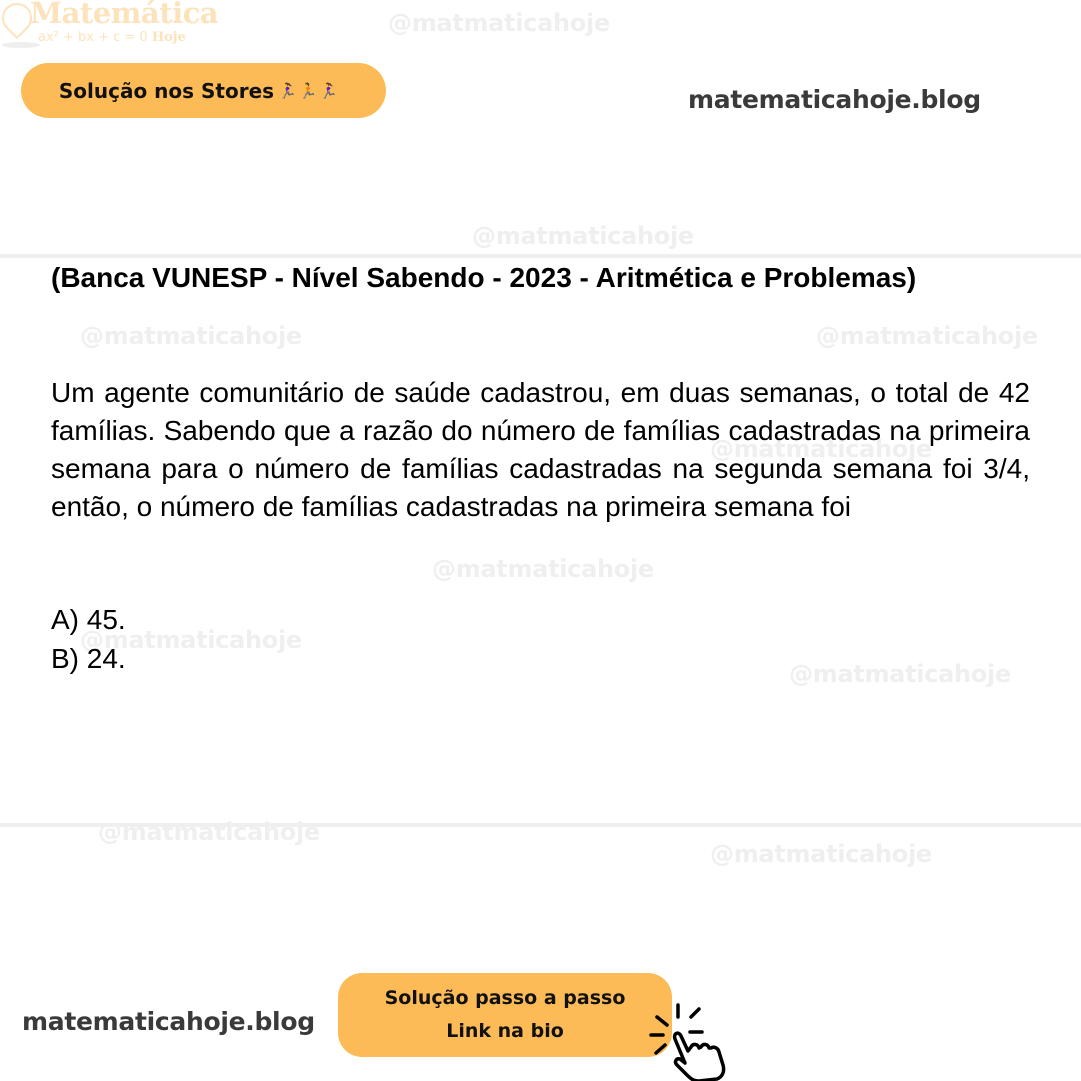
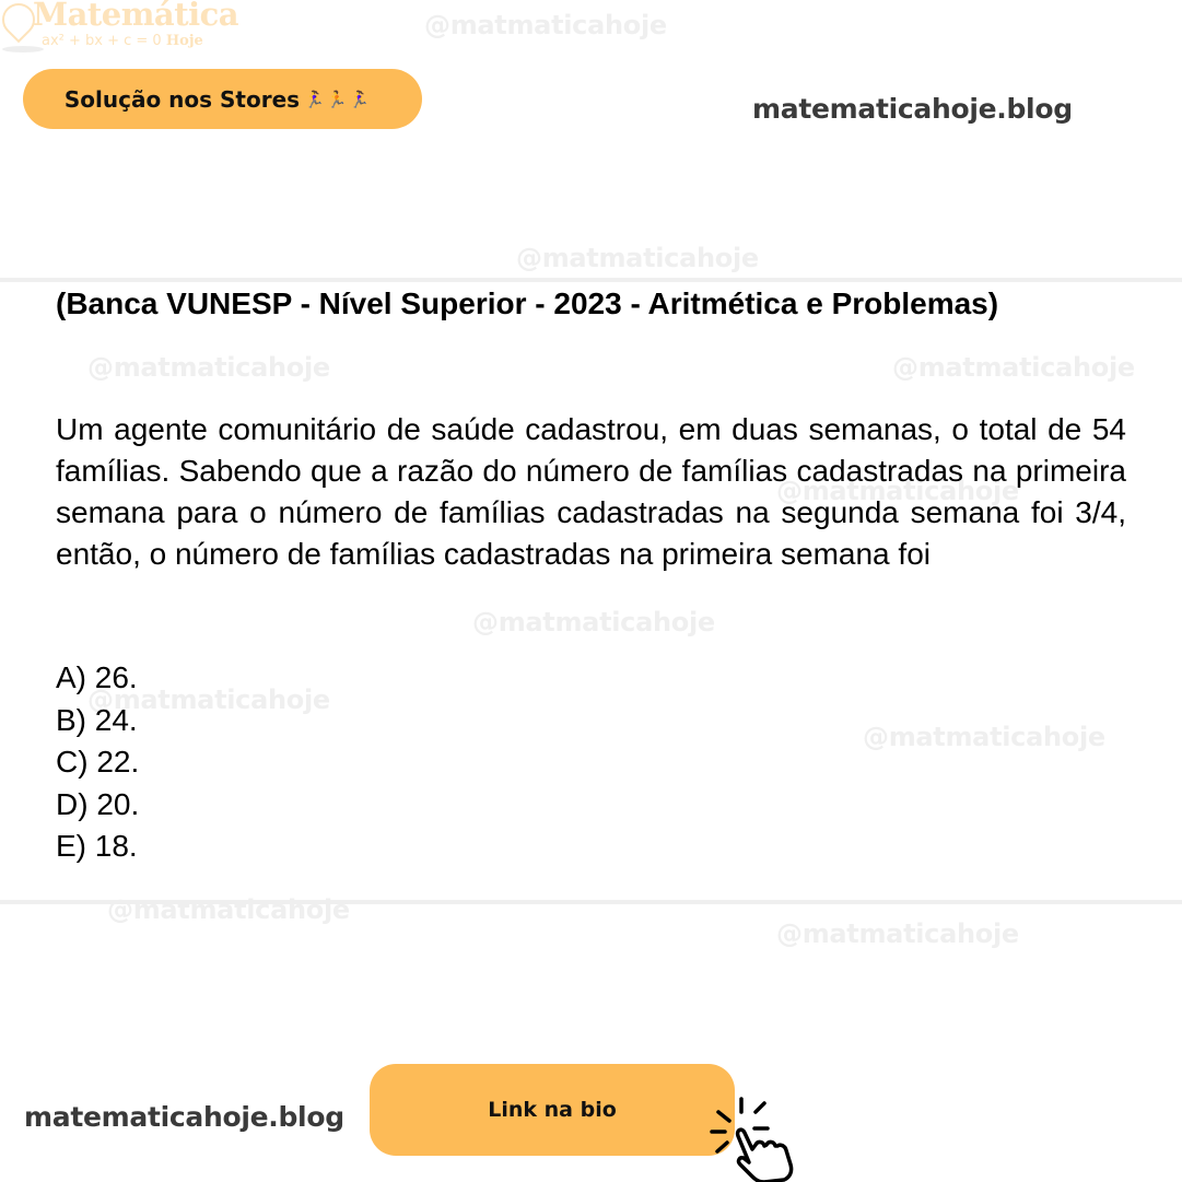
  Matemática
  ax² + bx + c = 0 Hoje
  @matmaticahoje
  @matmaticahoje
  Solução nos Stores
  🏃‍♀️🏃🏃‍♀️
  matematicahoje.blog
- (Banca VUNESP - Nível Sabendo - 2023 - Aritmética e Problemas)
+ (Banca VUNESP - Nível Superior - 2023 - Aritmética e Problemas)
- Um agente comunitário de saúde cadastrou, em duas semanas, o total de 42 famílias. Sabendo que a razão do número de famílias cadastradas na primeira semana para o número de famílias cadastradas na segunda semana foi 3/4, então, o número de famílias cadastradas na primeira semana foi
+ Um agente comunitário de saúde cadastrou, em duas semanas, o total de 54 famílias. Sabendo que a razão do número de famílias cadastradas na primeira semana para o número de famílias cadastradas na segunda semana foi 3/4, então, o número de famílias cadastradas na primeira semana foi
- A) 45.
+ A) 26.
  B) 24.
+ C) 22.
+ D) 20.
+ E) 18.
  matematicahoje.blog
- Solução passo a passo
  Link na bio
